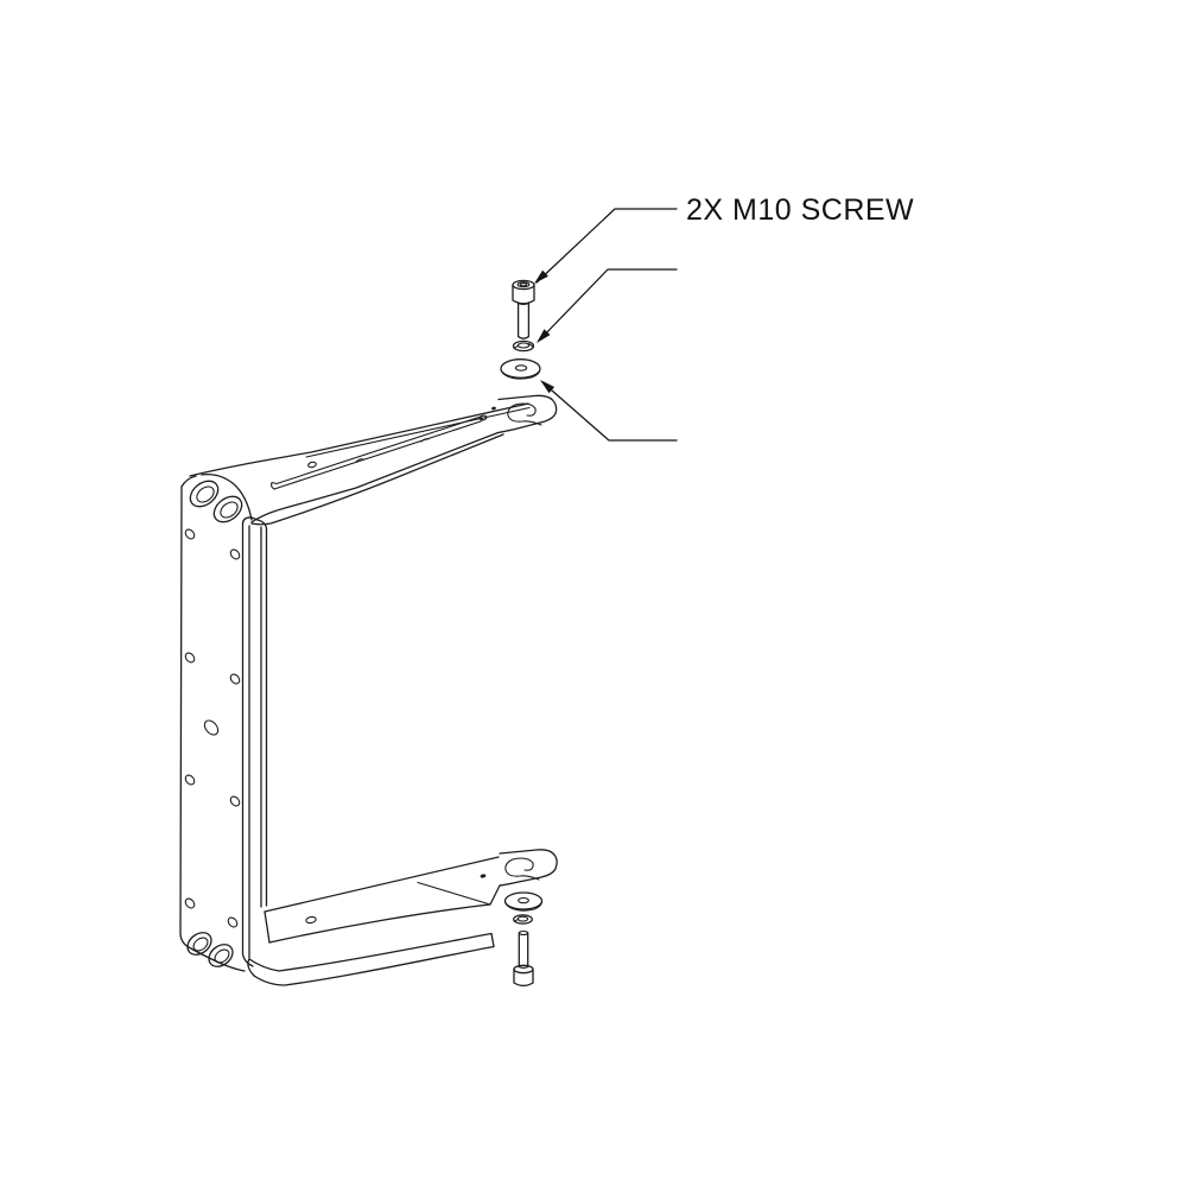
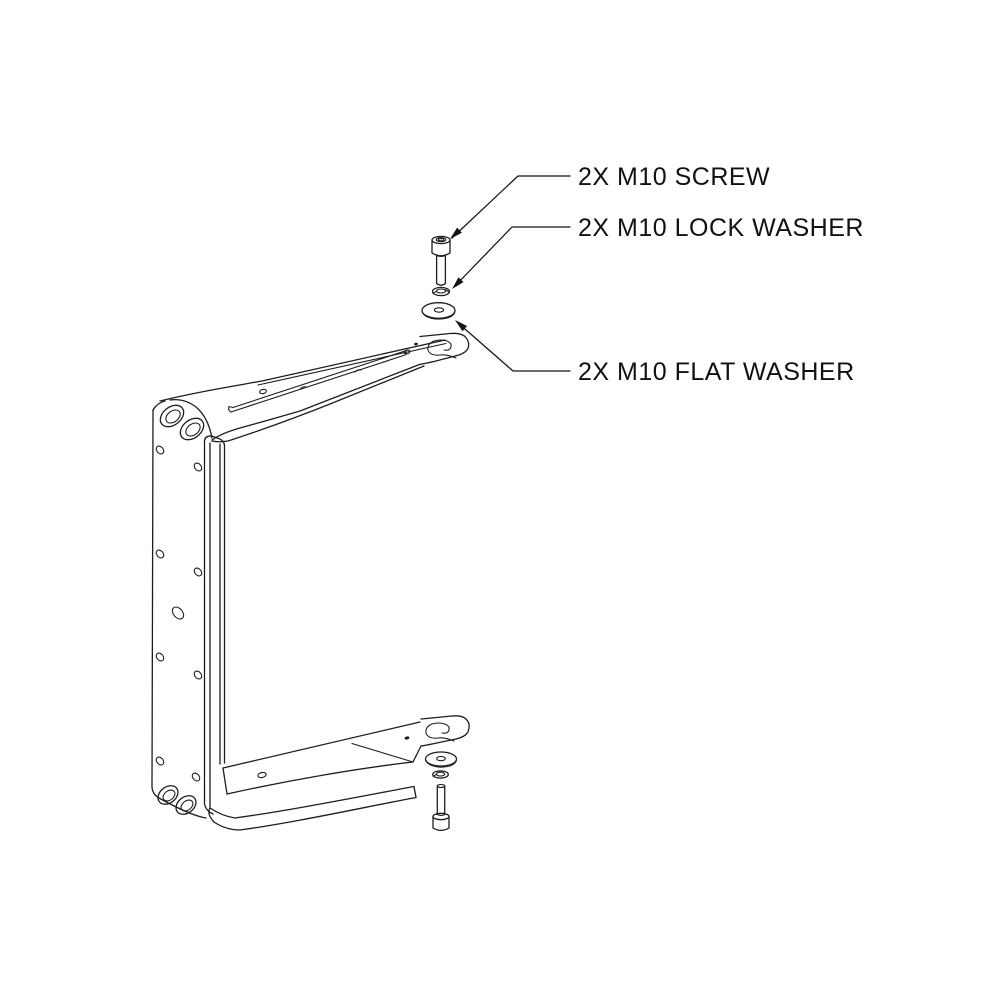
  2X M10 SCREW
+ 2X M10 LOCK WASHER
+ 2X M10 FLAT WASHER
